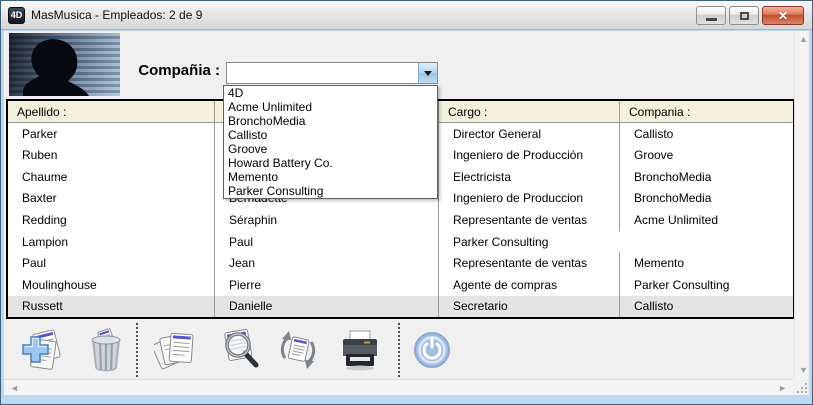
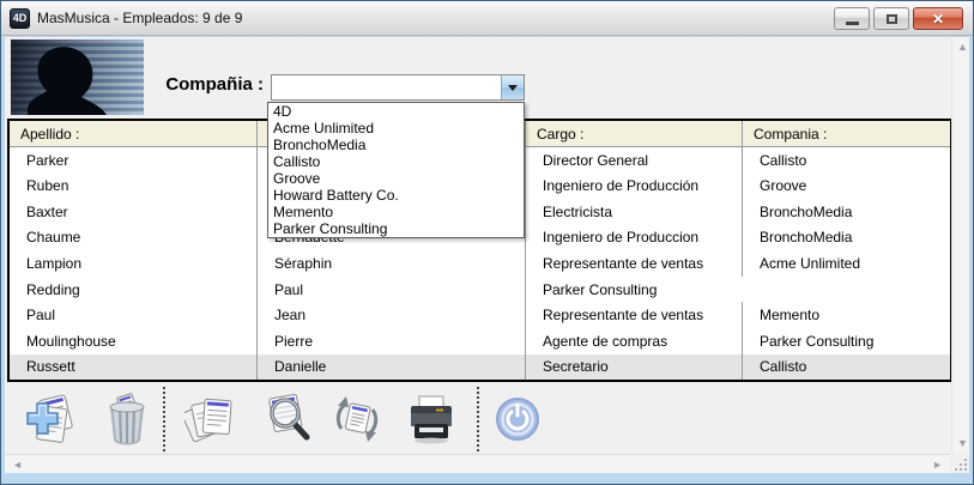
  4D
- MasMusica - Empleados: 2 de 9
+ MasMusica - Empleados: 9 de 9
  ✕
  Compañia :
  4D
  Acme Unlimited
  BronchoMedia
  Callisto
  Groove
  Howard Battery Co.
  Memento
  Parker Consulting
  Apellido :
  Cargo :
  Compania :
  Parker
  Director General
  Callisto
  Ruben
  Ingeniero de Producción
  Groove
- Chaume
+ Baxter
  Electricista
  BronchoMedia
- Baxter
+ Chaume
  Ingeniero de Produccion
  BronchoMedia
- Redding
+ Lampion
  Séraphin
  Representante de ventas
  Acme Unlimited
- Lampion
+ Redding
  Paul
  Parker Consulting
  Paul
  Jean
  Representante de ventas
  Memento
  Moulinghouse
  Pierre
  Agente de compras
  Parker Consulting
  Russett
  Danielle
  Secretario
  Callisto
  ◄
  ►
  ▲
  ▼
